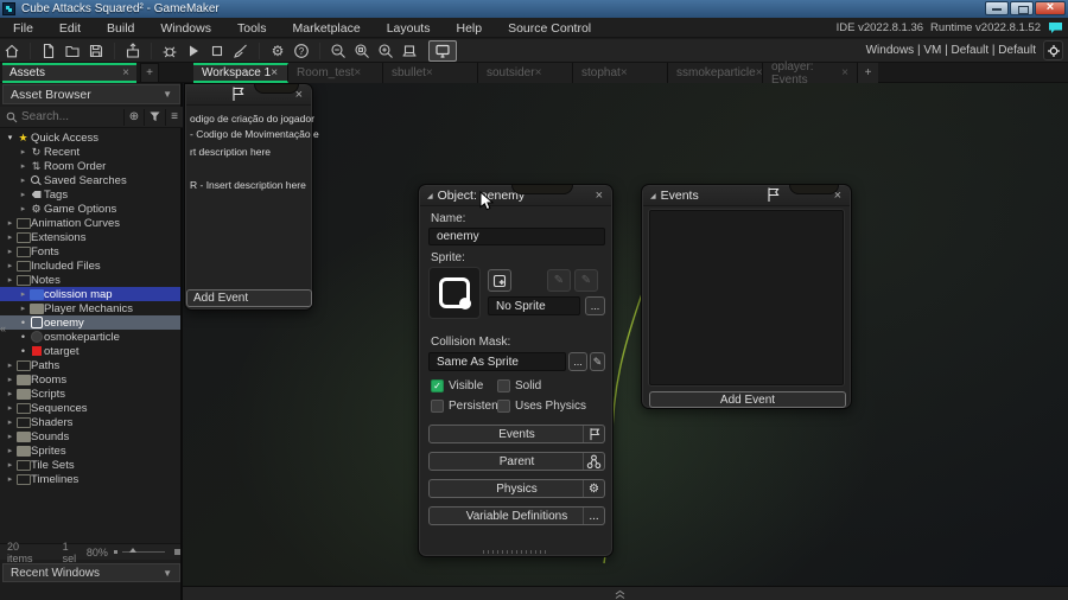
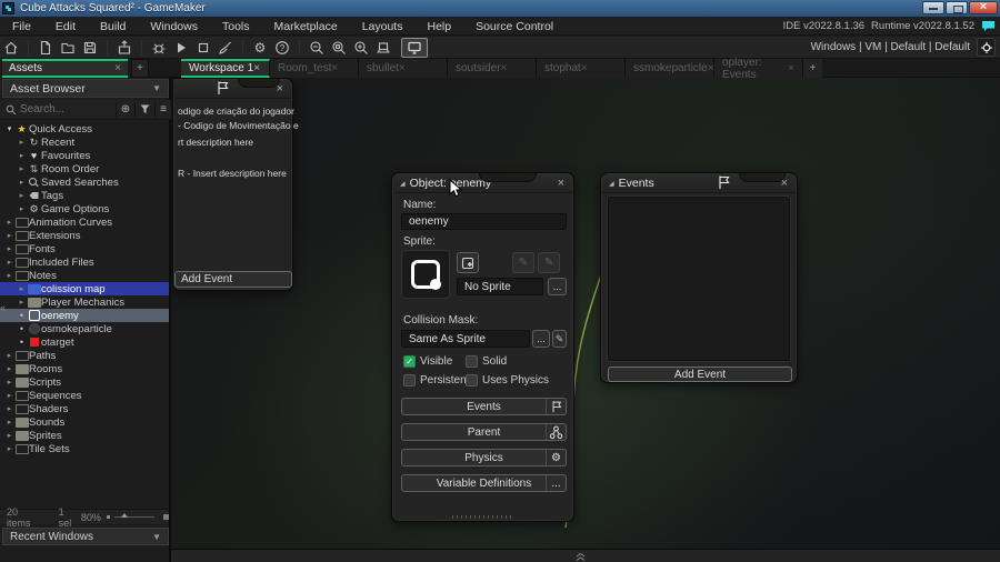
  Cube Attacks Squared² - GameMaker
  File Edit Build Windows Tools Marketplace Layouts Help Source Control
  IDE v2022.8.1.36
  Runtime v2022.8.1.52
  ⚙
  ?
  Windows | VM | Default | Default
  Assets
  ×
  +
  Workspace 1
  ×
  Room_test
  ×
  sbullet
  ×
  soutsider
  ×
  stophat
  ×
  ssmokeparticle
  ×
  oplayer: Events
  ×
  +
  Asset Browser
  ▼
  Search...
  ⊕
  ≡
  Quick Access
  Recent
+ Favourites
  Room Order
  Saved Searches
  Tags
  Game Options
  Animation Curves
  Extensions
  Fonts
  Included Files
  Notes
  colission map
  Player Mechanics
  oenemy
  osmokeparticle
  otarget
  Paths
  Rooms
  Scripts
  Sequences
  Shaders
  Sounds
  Sprites
  Tile Sets
- Timelines
  «
  20 items
  1 sel
  80%
  Recent Windows
  ▼
  ×
  odigo de criação do jogador
  - Codigo de Movimentação e
  rt description here
  R - Insert description here
  Add Event
  Object:enemy
  ×
  Name:
  oenemy
  Sprite:
  ✎
  ✎
  No Sprite
  ...
  Collision Mask:
  Same As Sprite
  ...
  ✎
  ✓
  Visible
  Solid
  Persisten
  Uses Physics
  Events
  Parent
  Physics
  ⚙
  Variable Definitions
  ...
  Events
  ×
  Add Event
